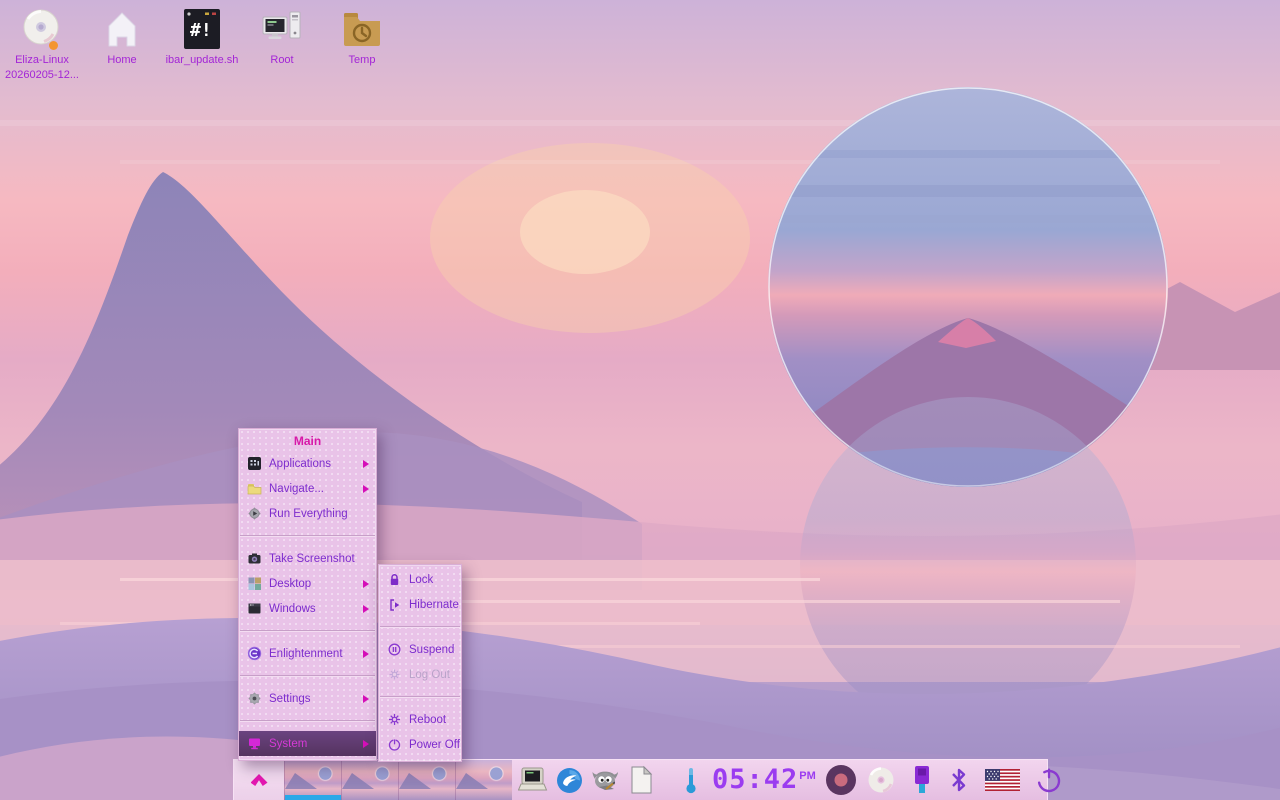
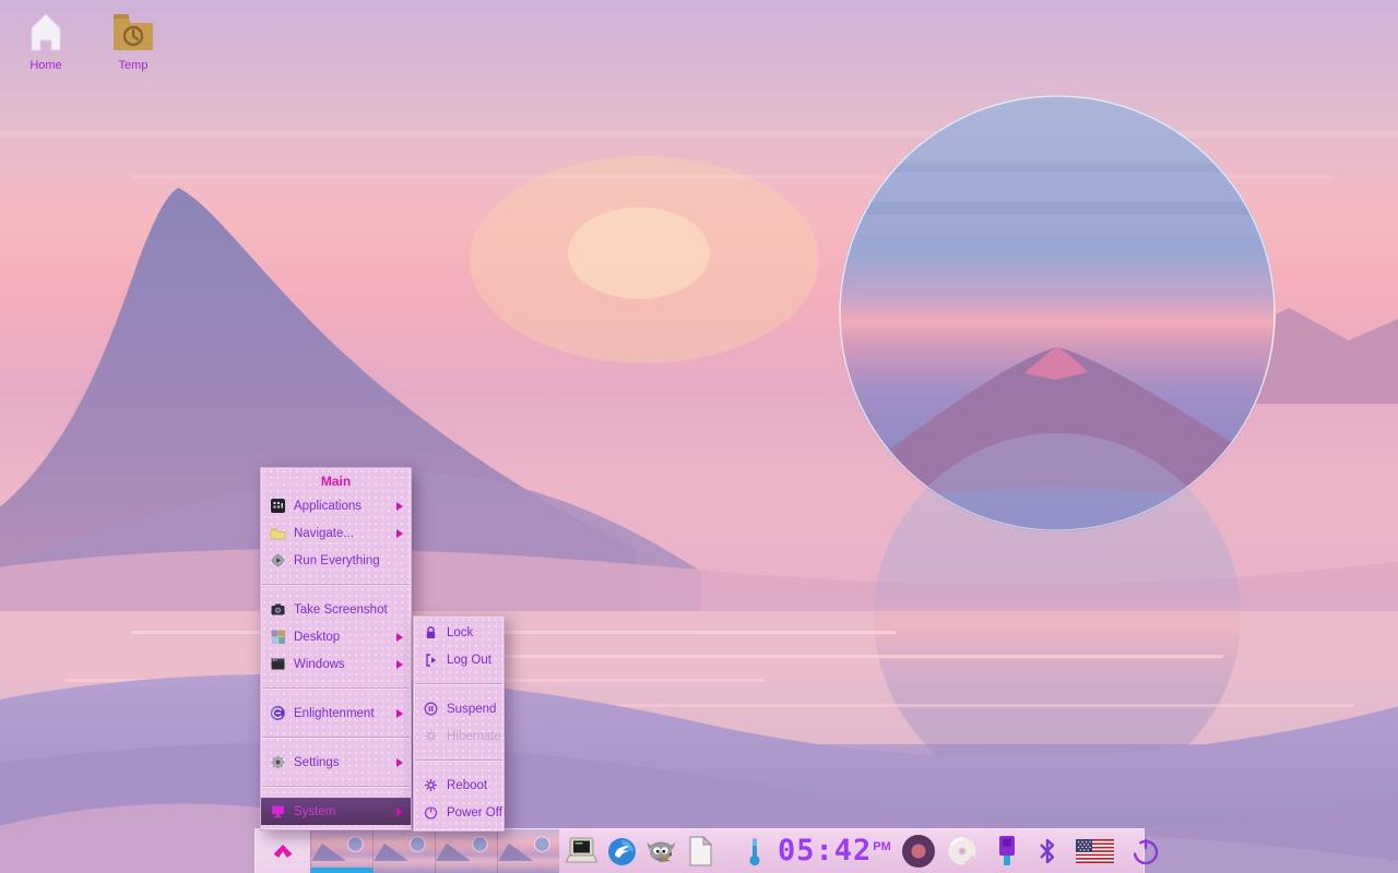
- Eliza-Linux
- 20260205-12...
  Home
- #!
- ibar_update.sh
- Root
  Temp
  Main
  Applications
  Navigate...
  Run Everything
  Take Screenshot
  Desktop
  Windows
  Enlightenment
  Settings
  System
  Lock
- Hibernate
+ Log Out
  Suspend
- Log Out
+ Hibernate
  Reboot
  Power Off
  05:42
  PM
